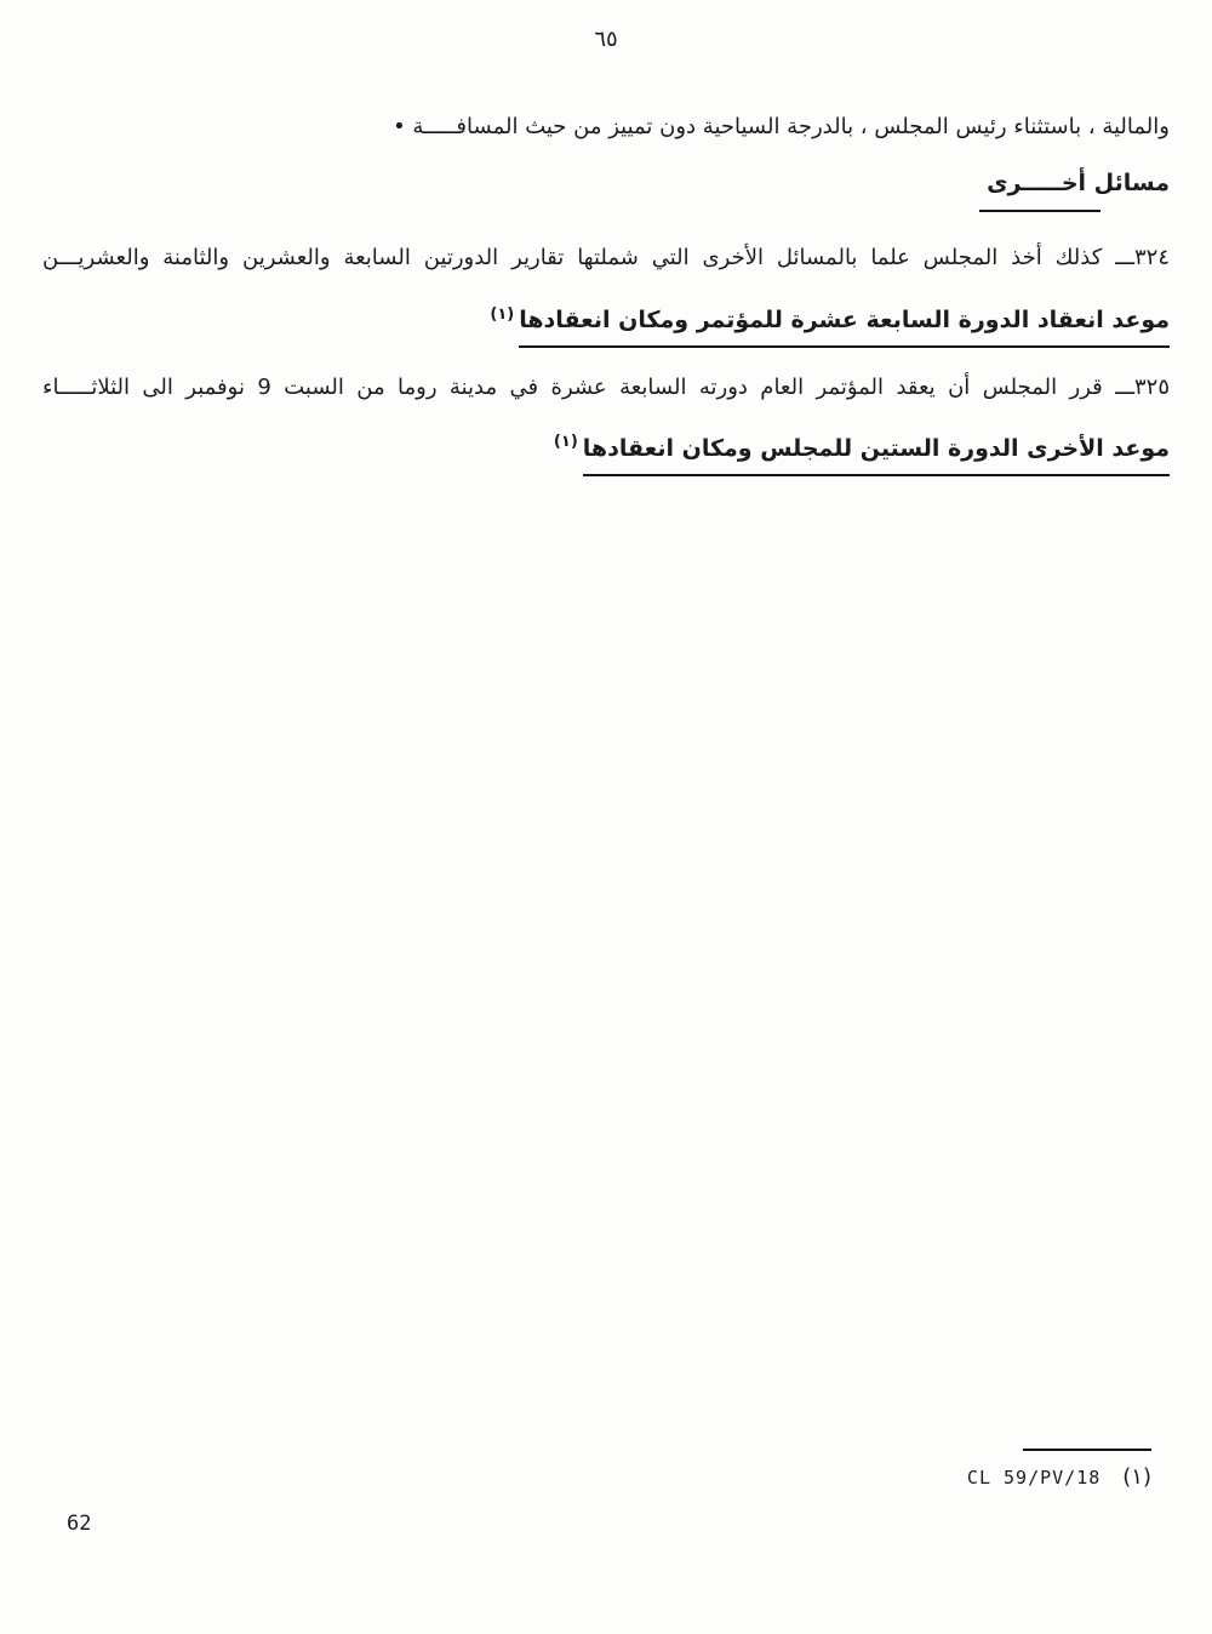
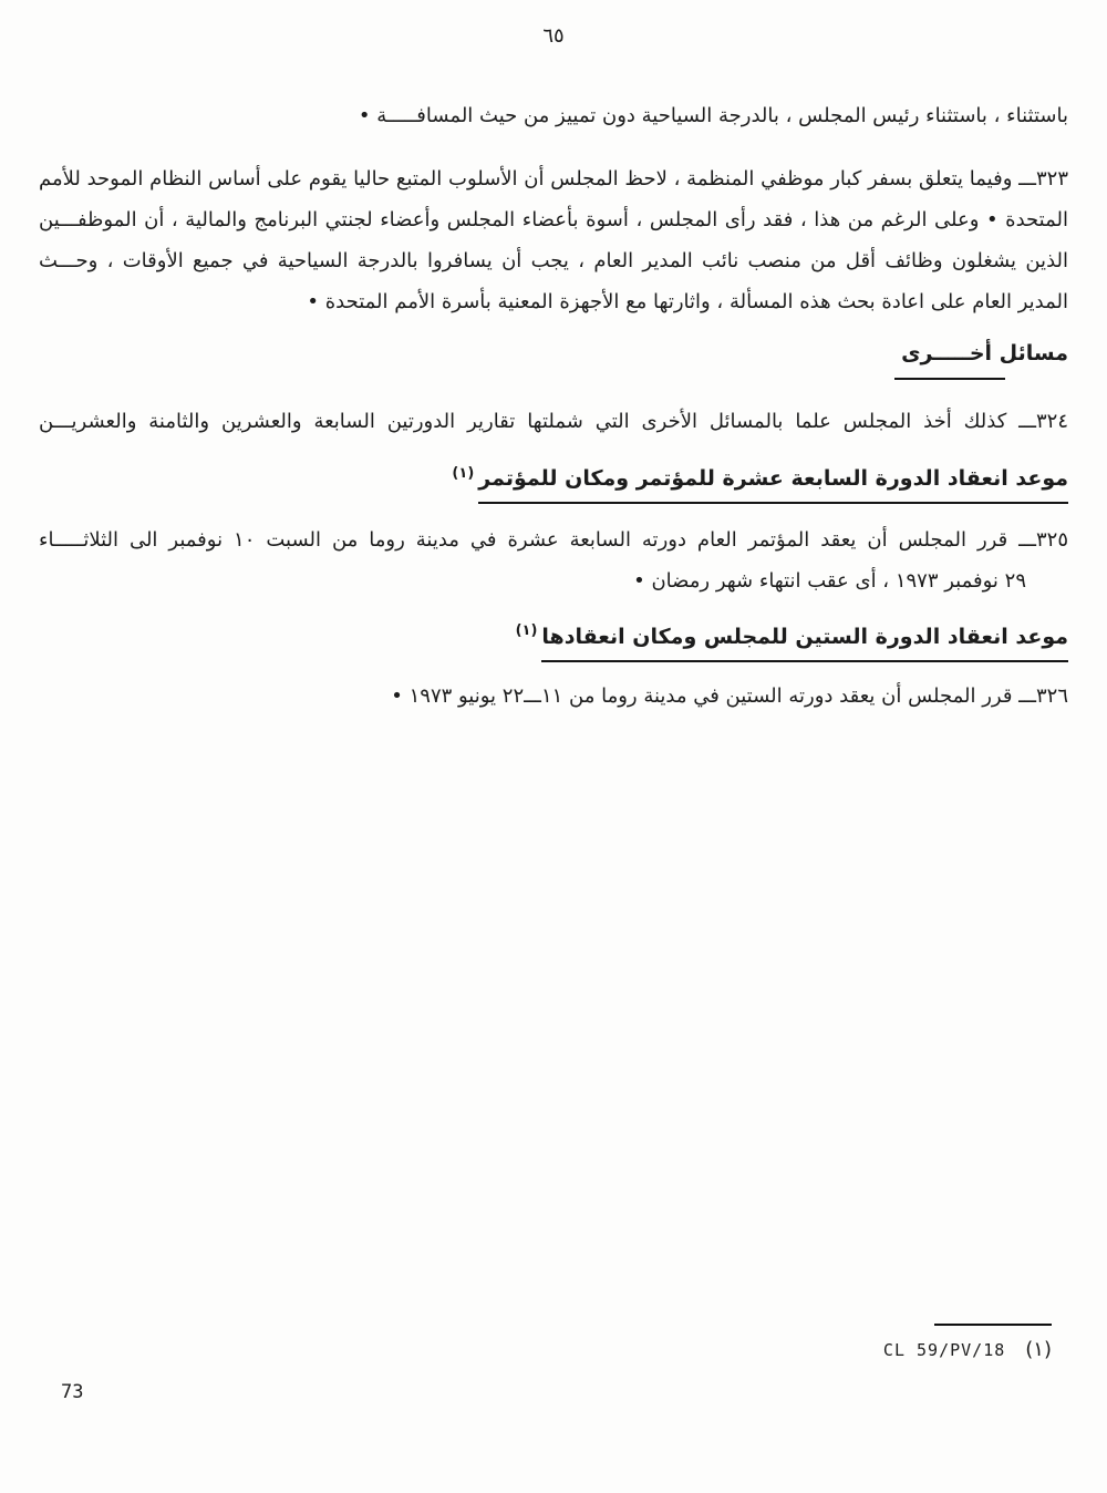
  ٦٥
- والمالية ، باستثناء رئيس المجلس ، بالدرجة السياحية دون تمييز من حيث المسافـــــة •
+ باستثناء ، باستثناء رئيس المجلس ، بالدرجة السياحية دون تمييز من حيث المسافـــــة •
+ ٣٢٣ـــ وفيما يتعلق بسفر كبار موظفي المنظمة ، لاحظ المجلس أن الأسلوب المتبع حاليا يقوم على أساس النظام الموحد للأمم
+ المتحدة • وعلى الرغم من هذا ، فقد رأى المجلس ، أسوة بأعضاء المجلس وأعضاء لجنتي البرنامج والمالية ، أن الموظفـــين
+ الذين يشغلون وظائف أقل من منصب نائب المدير العام ، يجب أن يسافروا بالدرجة السياحية في جميع الأوقات ، وحـــث
+ المدير العام على اعادة بحث هذه المسألة ، واثارتها مع الأجهزة المعنية بأسرة الأمم المتحدة •
  مسائل أخـــــرى
  ٣٢٤ـــ كذلك أخذ المجلس علما بالمسائل الأخرى التي شملتها تقارير الدورتين السابعة والعشرين والثامنة والعشريـــن
- موعد انعقاد الدورة السابعة عشرة للمؤتمر ومكان انعقادها(١)
+ موعد انعقاد الدورة السابعة عشرة للمؤتمر ومكان للمؤتمر(١)
- ٣٢٥ـــ قرر المجلس أن يعقد المؤتمر العام دورته السابعة عشرة في مدينة روما من السبت 9 نوفمبر الى الثلاثـــــاء
+ ٣٢٥ـــ قرر المجلس أن يعقد المؤتمر العام دورته السابعة عشرة في مدينة روما من السبت ١٠ نوفمبر الى الثلاثـــــاء
+ ٢٩ نوفمبر ١٩٧٣ ، أى عقب انتهاء شهر رمضان •
- موعد الأخرى الدورة الستين للمجلس ومكان انعقادها(١)
+ موعد انعقاد الدورة الستين للمجلس ومكان انعقادها(١)
+ ٣٢٦ـــ قرر المجلس أن يعقد دورته الستين في مدينة روما من ١١ـــ٢٢ يونيو ١٩٧٣ •
  (١)
  CL 59/PV/18
- 62
+ 73
